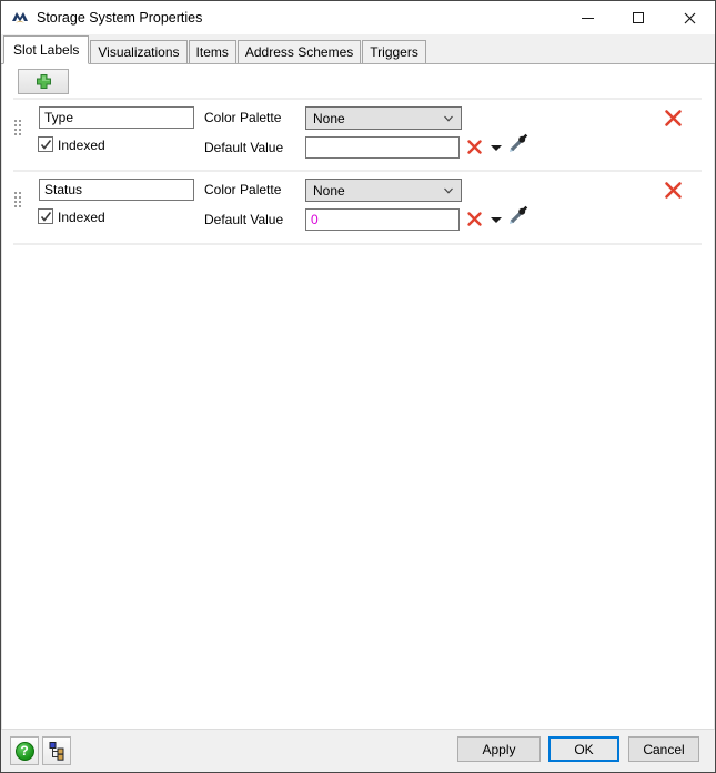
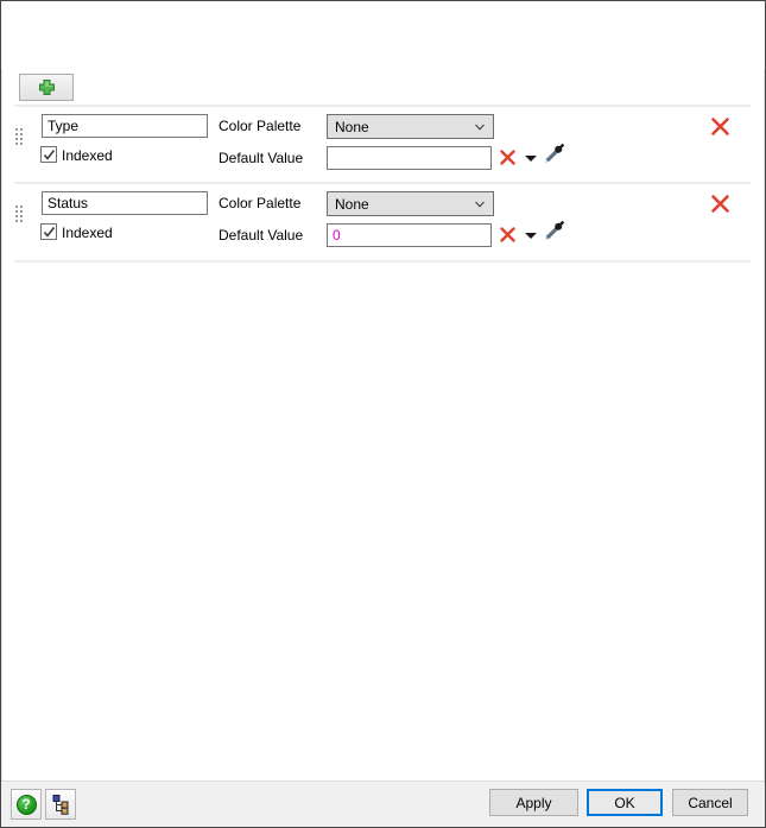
- Storage System Properties
- Slot Labels
- Visualizations
- Items
- Address Schemes
- Triggers
  Type
  Color Palette
  None
  Indexed
  Default Value
  Status
  Color Palette
  None
  Indexed
  Default Value
  0
  ?
  Apply
  OK
  Cancel
